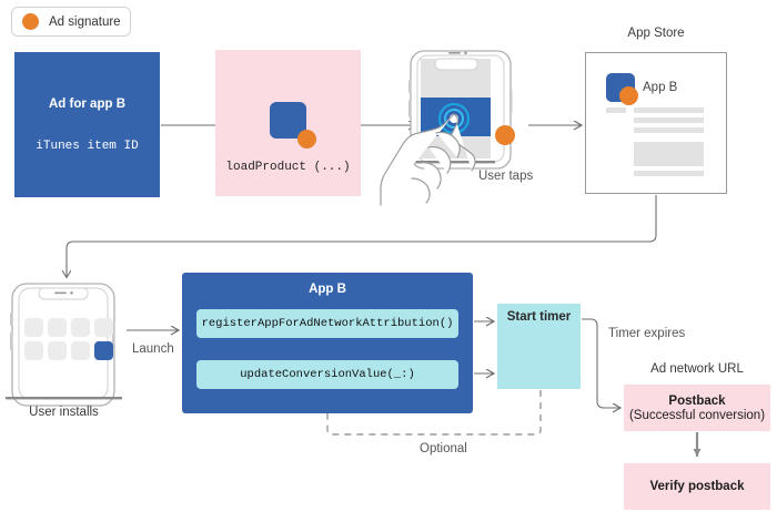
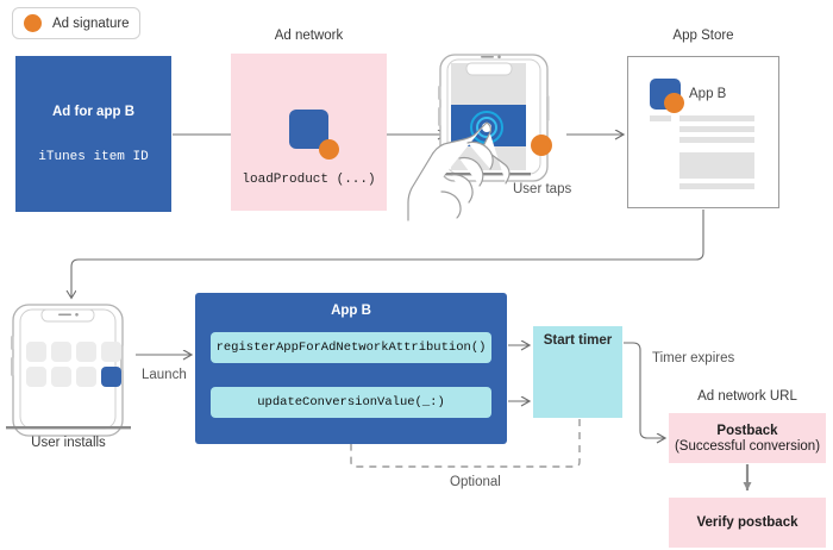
  Ad signature
+ Ad network
  App Store
  Ad for app B
  iTunes item ID
  loadProduct (...)
  User taps
  App B
  User installs
  Launch
  App B
  registerAppForAdNetworkAttribution()
  updateConversionValue(_:)
  Start timer
  Timer expires
  Optional
  Ad network URL
  Postback
  (Successful conversion)
  Verify postback
